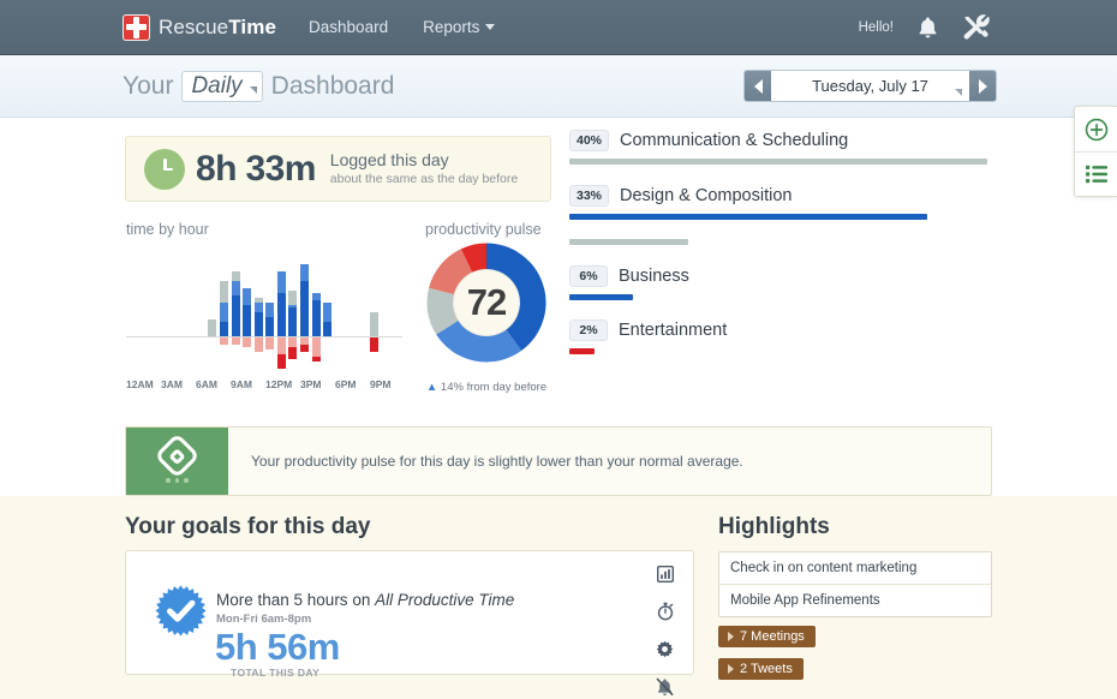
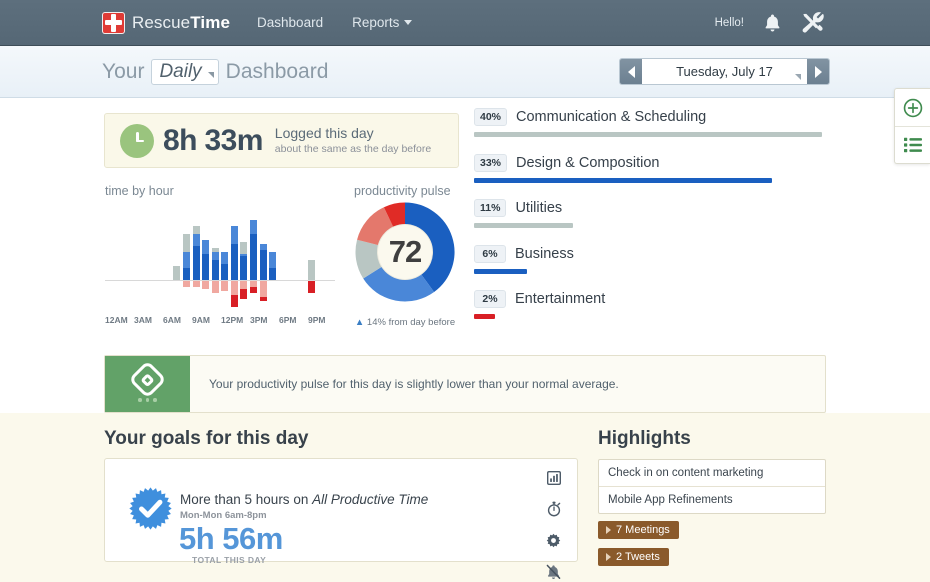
  RescueTime
  Dashboard
  Reports
  Hello!
  Your
  Daily
  Dashboard
  Tuesday, July 17
  8h 33m
  Logged this day
  about the same as the day before
  time by hour
  12AM
  3AM
  6AM
  9AM
  12PM
  3PM
  6PM
  9PM
  productivity pulse
  72
  ▲ 14% from day before
  40%
  Communication & Scheduling
  33%
  Design & Composition
+ 11%
+ Utilities
  6%
  Business
  2%
  Entertainment
  Your productivity pulse for this day is slightly lower than your normal average.
  Your goals for this day
  More than 5 hours on All Productive Time
- Mon-Fri 6am-8pm
+ Mon-Mon 6am-8pm
  5h 56m
  TOTAL THIS DAY
  Highlights
  Check in on content marketing
  Mobile App Refinements
  7 Meetings
  2 Tweets
